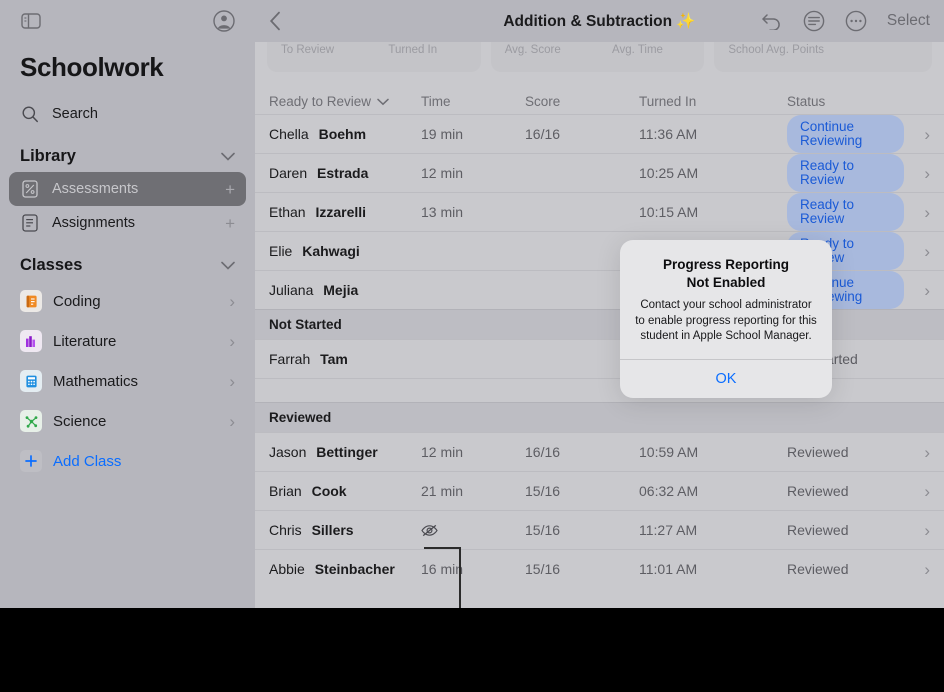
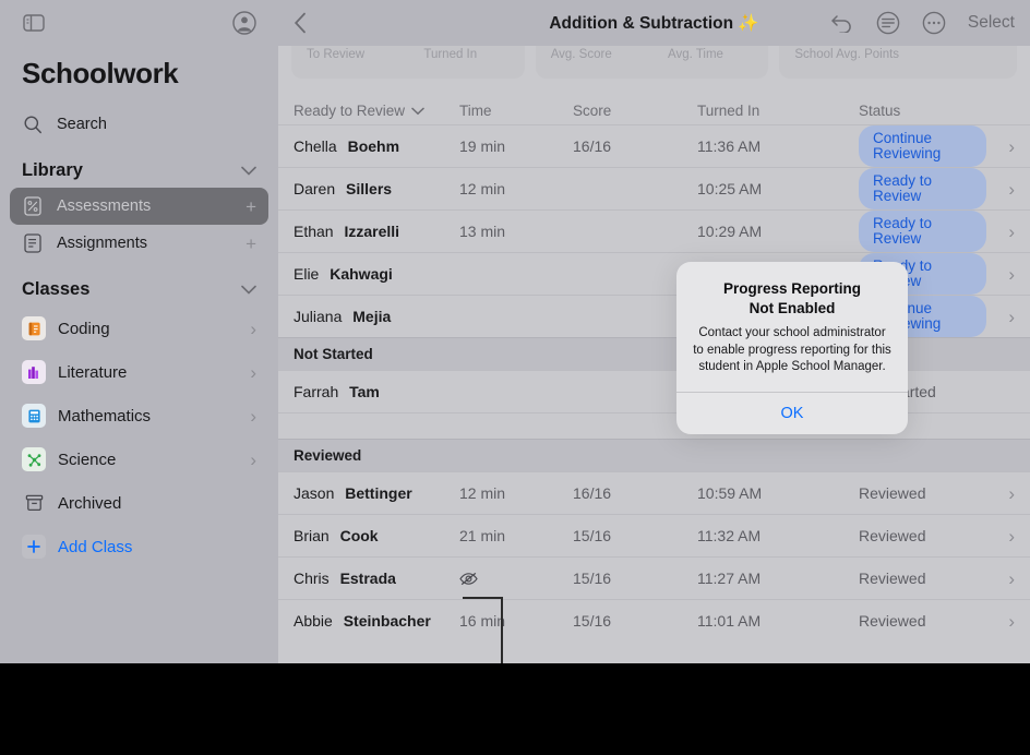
  Schoolwork
  Search
  Library
  Assessments
  +
  Assignments
  +
  Classes
  Coding
  ›
  Literature
  ›
  Mathematics
  ›
  Science
  ›
+ Archived
  Add Class
  Addition & Subtraction ✨
  Select
  To Review
  Turned In
  Avg. Score
  Avg. Time
  School Avg. Points
  Ready to Review
  Time
  Score
  Turned In
  Status
  Chella
  Boehm
  19 min
  16/16
  11:36 AM
  Continue Reviewing
  ›
  Daren
- Estrada
+ Sillers
  12 min
  10:25 AM
  Ready to Review
  ›
  Ethan
  Izzarelli
  13 min
- 10:15 AM
+ 10:29 AM
  Ready to Review
  ›
  Elie
  Kahwagi
  ›
  Juliana
  Mejia
  ›
  Not Started
  Farrah
  Tam
  Reviewed
  Jason
  Bettinger
  12 min
  16/16
  10:59 AM
  Reviewed
  ›
  Brian
  Cook
  21 min
  15/16
- 06:32 AM
+ 11:32 AM
  Reviewed
  ›
  Chris
- Sillers
+ Estrada
  15/16
  11:27 AM
  Reviewed
  ›
  Abbie
  Steinbacher
  16 mi
  15/16
  11:01 AM
  Reviewed
  ›
  Progress Reporting
  Not Enabled
  Contact your school administrator to enable progress reporting for this student in Apple School Manager.
  OK
